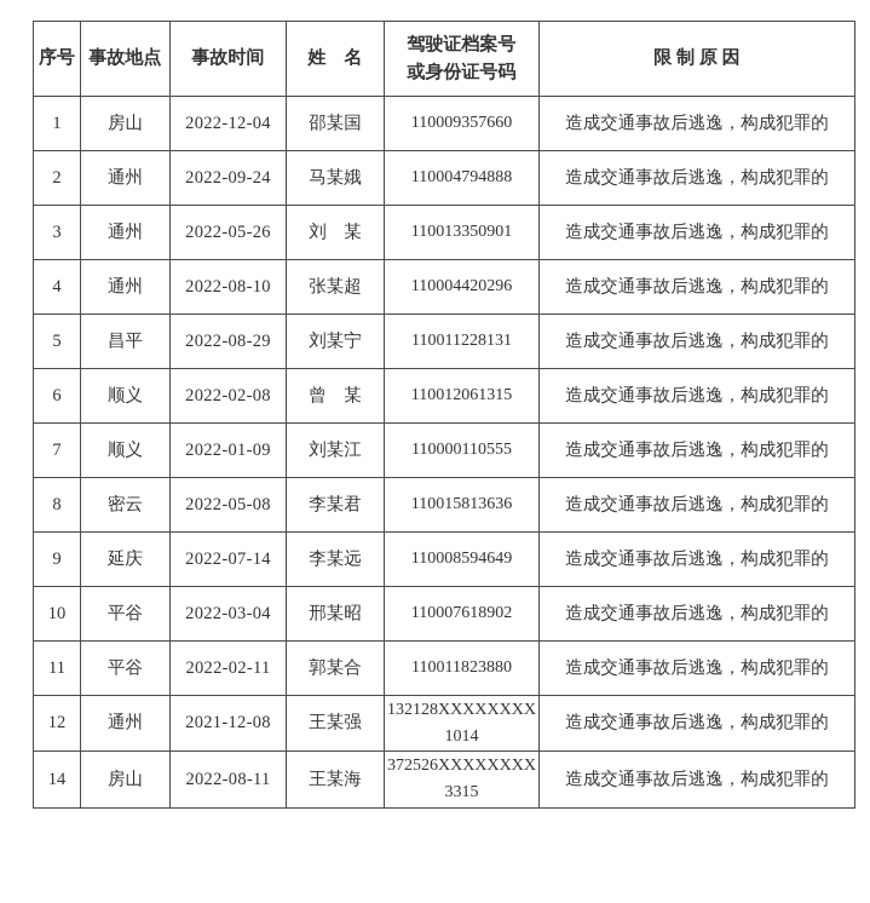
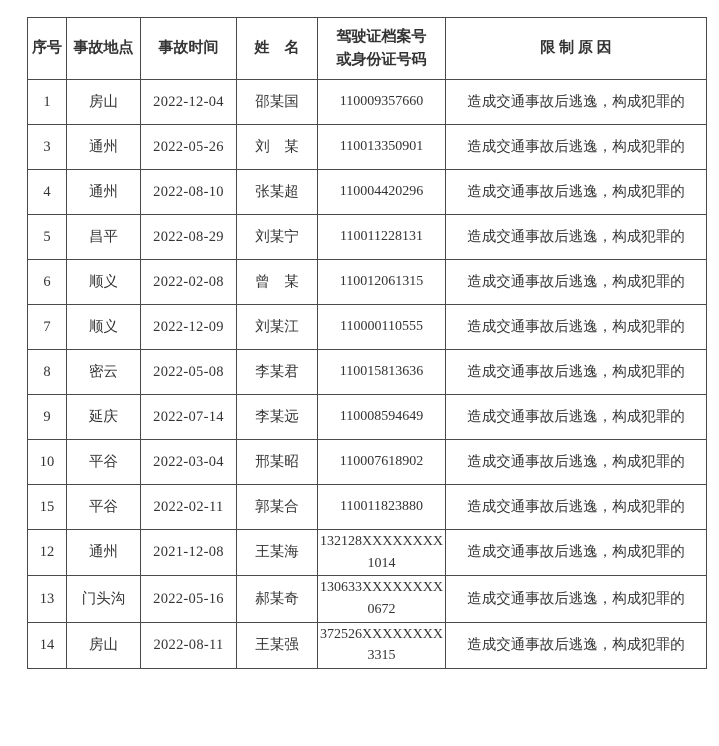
  序号	事故地点	事故时间	姓 名	驾驶证档案号 或身份证号码	限 制 原 因
  1	房山	2022-12-04	邵某国	110009357660	造成交通事故后逃逸，构成犯罪的
- 2	通州	2022-09-24	马某娥	110004794888	造成交通事故后逃逸，构成犯罪的
  3	通州	2022-05-26	刘 某	110013350901	造成交通事故后逃逸，构成犯罪的
  4	通州	2022-08-10	张某超	110004420296	造成交通事故后逃逸，构成犯罪的
  5	昌平	2022-08-29	刘某宁	110011228131	造成交通事故后逃逸，构成犯罪的
  6	顺义	2022-02-08	曾 某	110012061315	造成交通事故后逃逸，构成犯罪的
- 7	顺义	2022-01-09	刘某江	110000110555	造成交通事故后逃逸，构成犯罪的
+ 7	顺义	2022-12-09	刘某江	110000110555	造成交通事故后逃逸，构成犯罪的
  8	密云	2022-05-08	李某君	110015813636	造成交通事故后逃逸，构成犯罪的
  9	延庆	2022-07-14	李某远	110008594649	造成交通事故后逃逸，构成犯罪的
  10	平谷	2022-03-04	邢某昭	110007618902	造成交通事故后逃逸，构成犯罪的
- 11	平谷	2022-02-11	郭某合	110011823880	造成交通事故后逃逸，构成犯罪的
+ 15	平谷	2022-02-11	郭某合	110011823880	造成交通事故后逃逸，构成犯罪的
- 12	通州	2021-12-08	王某强	132128XXXXXXXX1014	造成交通事故后逃逸，构成犯罪的
+ 12	通州	2021-12-08	王某海	132128XXXXXXXX1014	造成交通事故后逃逸，构成犯罪的
+ 13	门头沟	2022-05-16	郝某奇	130633XXXXXXXX0672	造成交通事故后逃逸，构成犯罪的
- 14	房山	2022-08-11	王某海	372526XXXXXXXX3315	造成交通事故后逃逸，构成犯罪的
+ 14	房山	2022-08-11	王某强	372526XXXXXXXX3315	造成交通事故后逃逸，构成犯罪的
